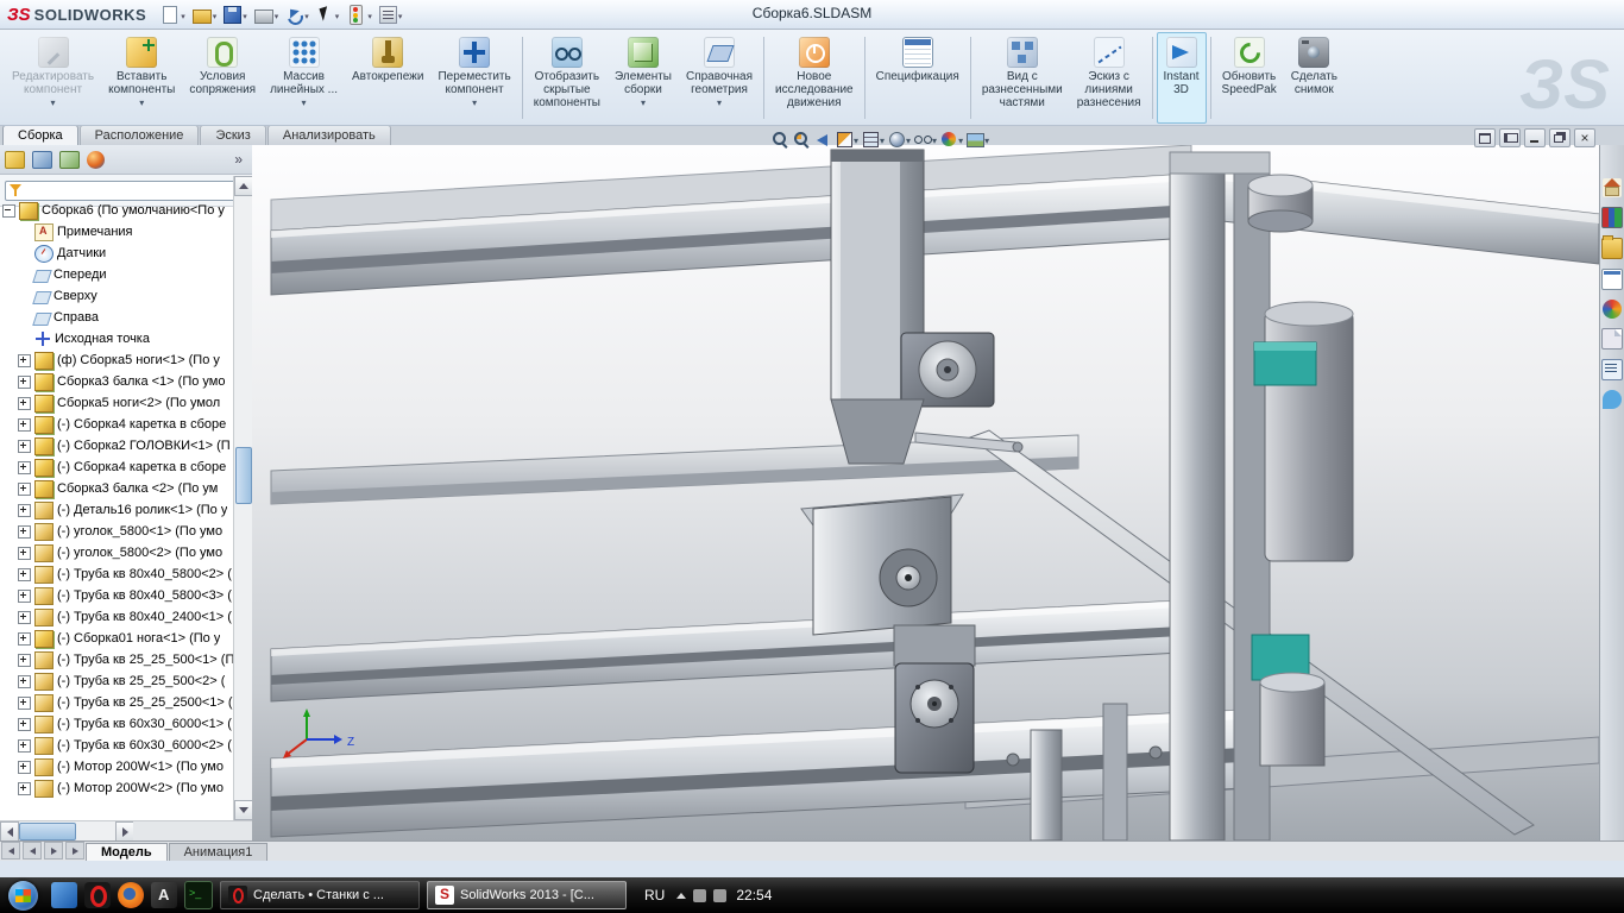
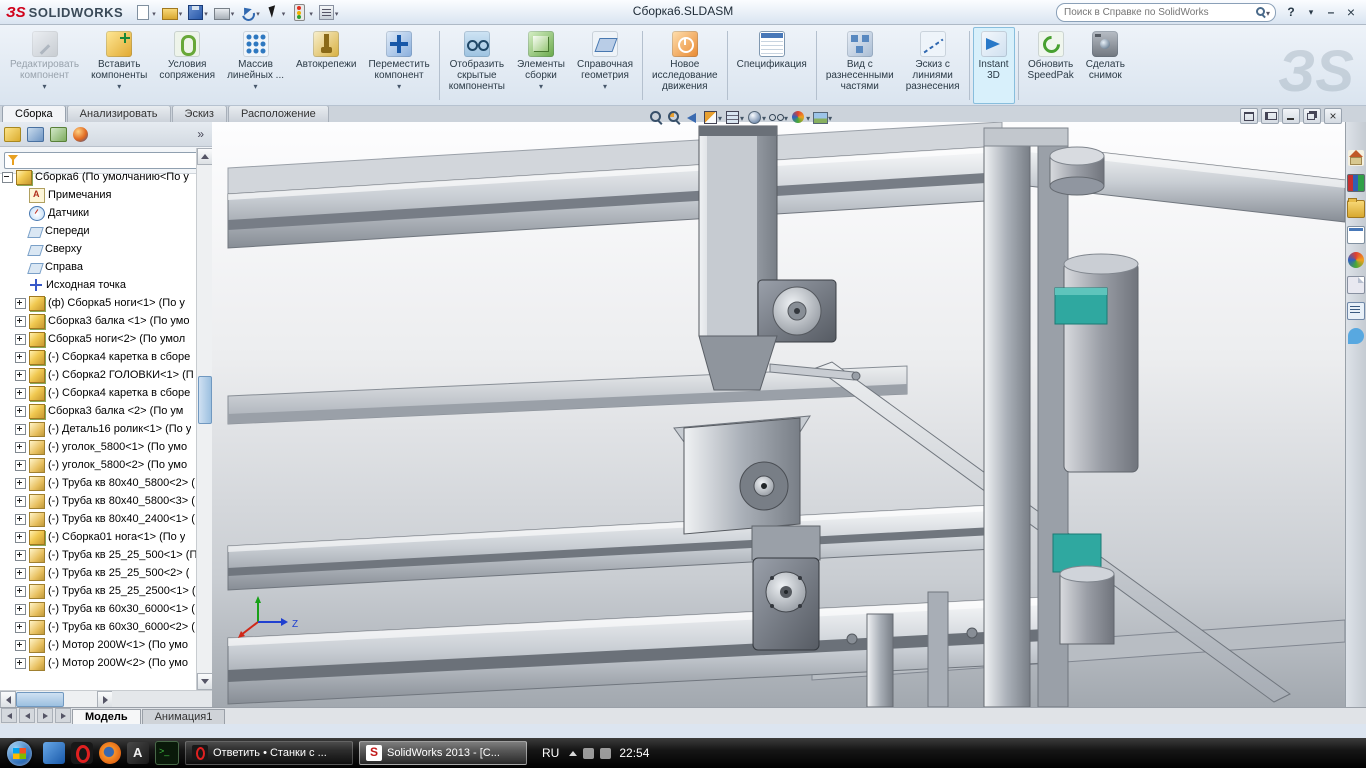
  SOLIDWORKS
  Сборка6.SLDASM
+ Поиск в Справке по SolidWorks
  Редактировать
  компонент
  Вставить
  компоненты
  Условия
  сопряжения
  Массив
  линейных ...
  Автокрепежи
  Переместить
  компонент
  Отобразить
  скрытые
  компоненты
  Элементы
  сборки
  Справочная
  геометрия
  Новое
  исследование
  движения
  Спецификация
  Вид с
  разнесенными
  частями
  Эскиз с
  линиями
  разнесения
  Instant
  3D
  Обновить
  SpeedPak
  Сделать
  снимок
  Сборка
- Расположение
+ Анализировать
  Эскиз
- Анализировать
+ Расположение
  Сборка6 (По умолчанию<По у
  Примечания
  Датчики
  Спереди
  Сверху
  Справа
  Исходная точка
  (ф) Сборка5 ноги<1> (По у
  Сборка3 балка <1> (По умо
  Сборка5 ноги<2> (По умол
  (-) Сборка4 каретка в сборе
  (-) Сборка2 ГОЛОВКИ<1> (П
  (-) Сборка4 каретка в сборе
  Сборка3 балка <2> (По ум
  (-) Деталь16 ролик<1> (По у
  (-) уголок_5800<1> (По умо
  (-) уголок_5800<2> (По умо
  (-) Труба кв 80x40_5800<2> (
  (-) Труба кв 80x40_5800<3> (
  (-) Труба кв 80x40_2400<1> (
  (-) Сборка01 нога<1> (По у
  (-) Труба кв 25_25_500<1> (П
  (-) Труба кв 25_25_500<2> (
  (-) Труба кв 25_25_2500<1> (
  (-) Труба кв 60x30_6000<1> (
  (-) Труба кв 60x30_6000<2> (
  (-) Мотор 200W<1> (По умо
  (-) Мотор 200W<2> (По умо
  Z
  Модель
  Анимация1
- Сделать • Станки с ...
+ Ответить • Станки с ...
  SolidWorks 2013 - [C...
  RU
  22:54
